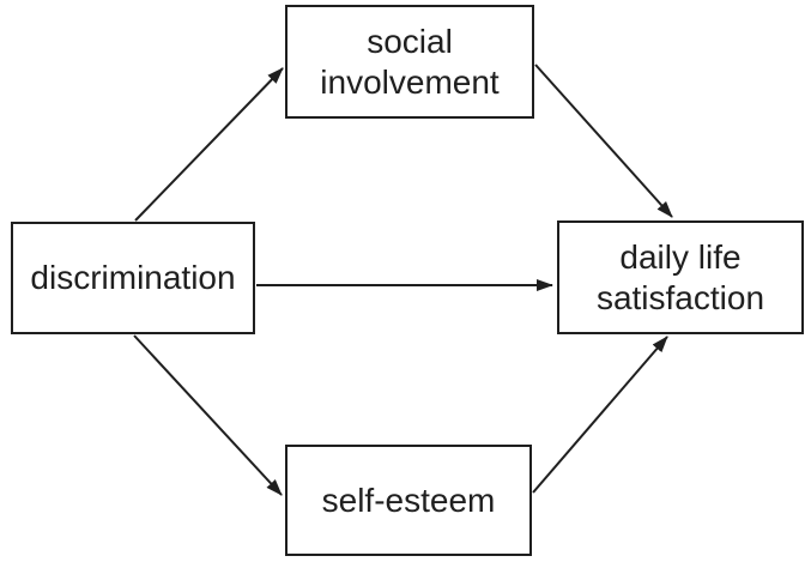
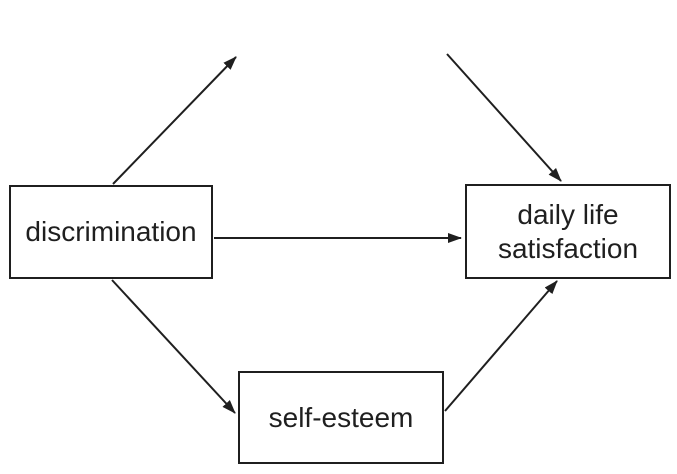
  discrimination
- social involvement
  self-esteem
  daily life satisfaction
